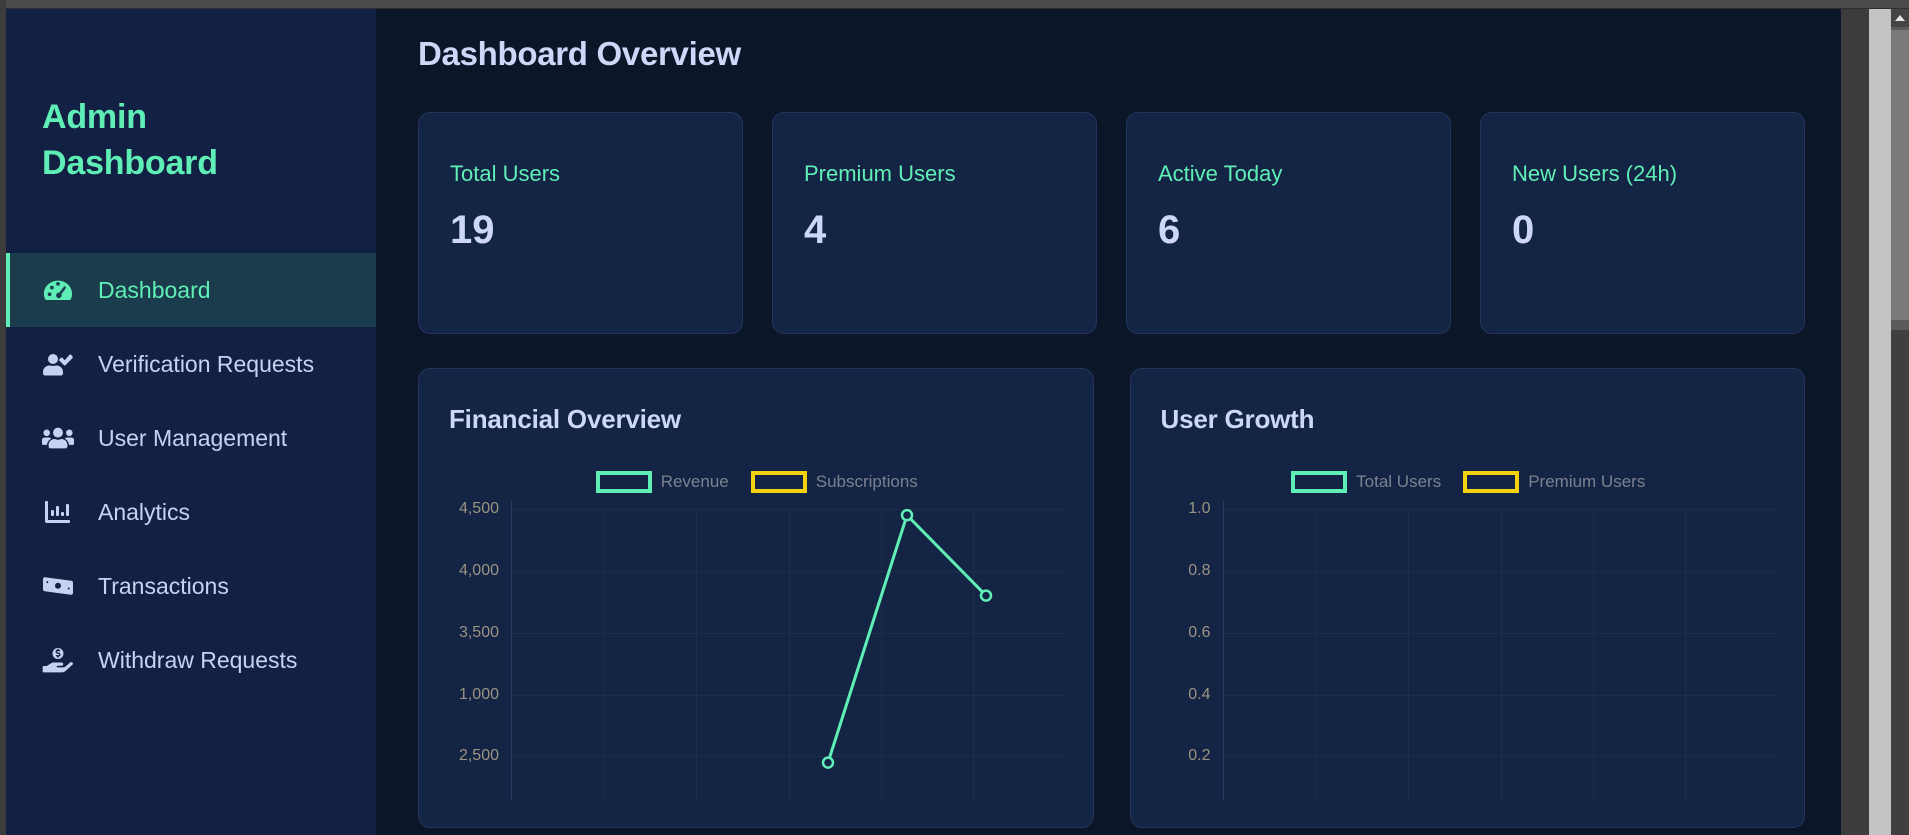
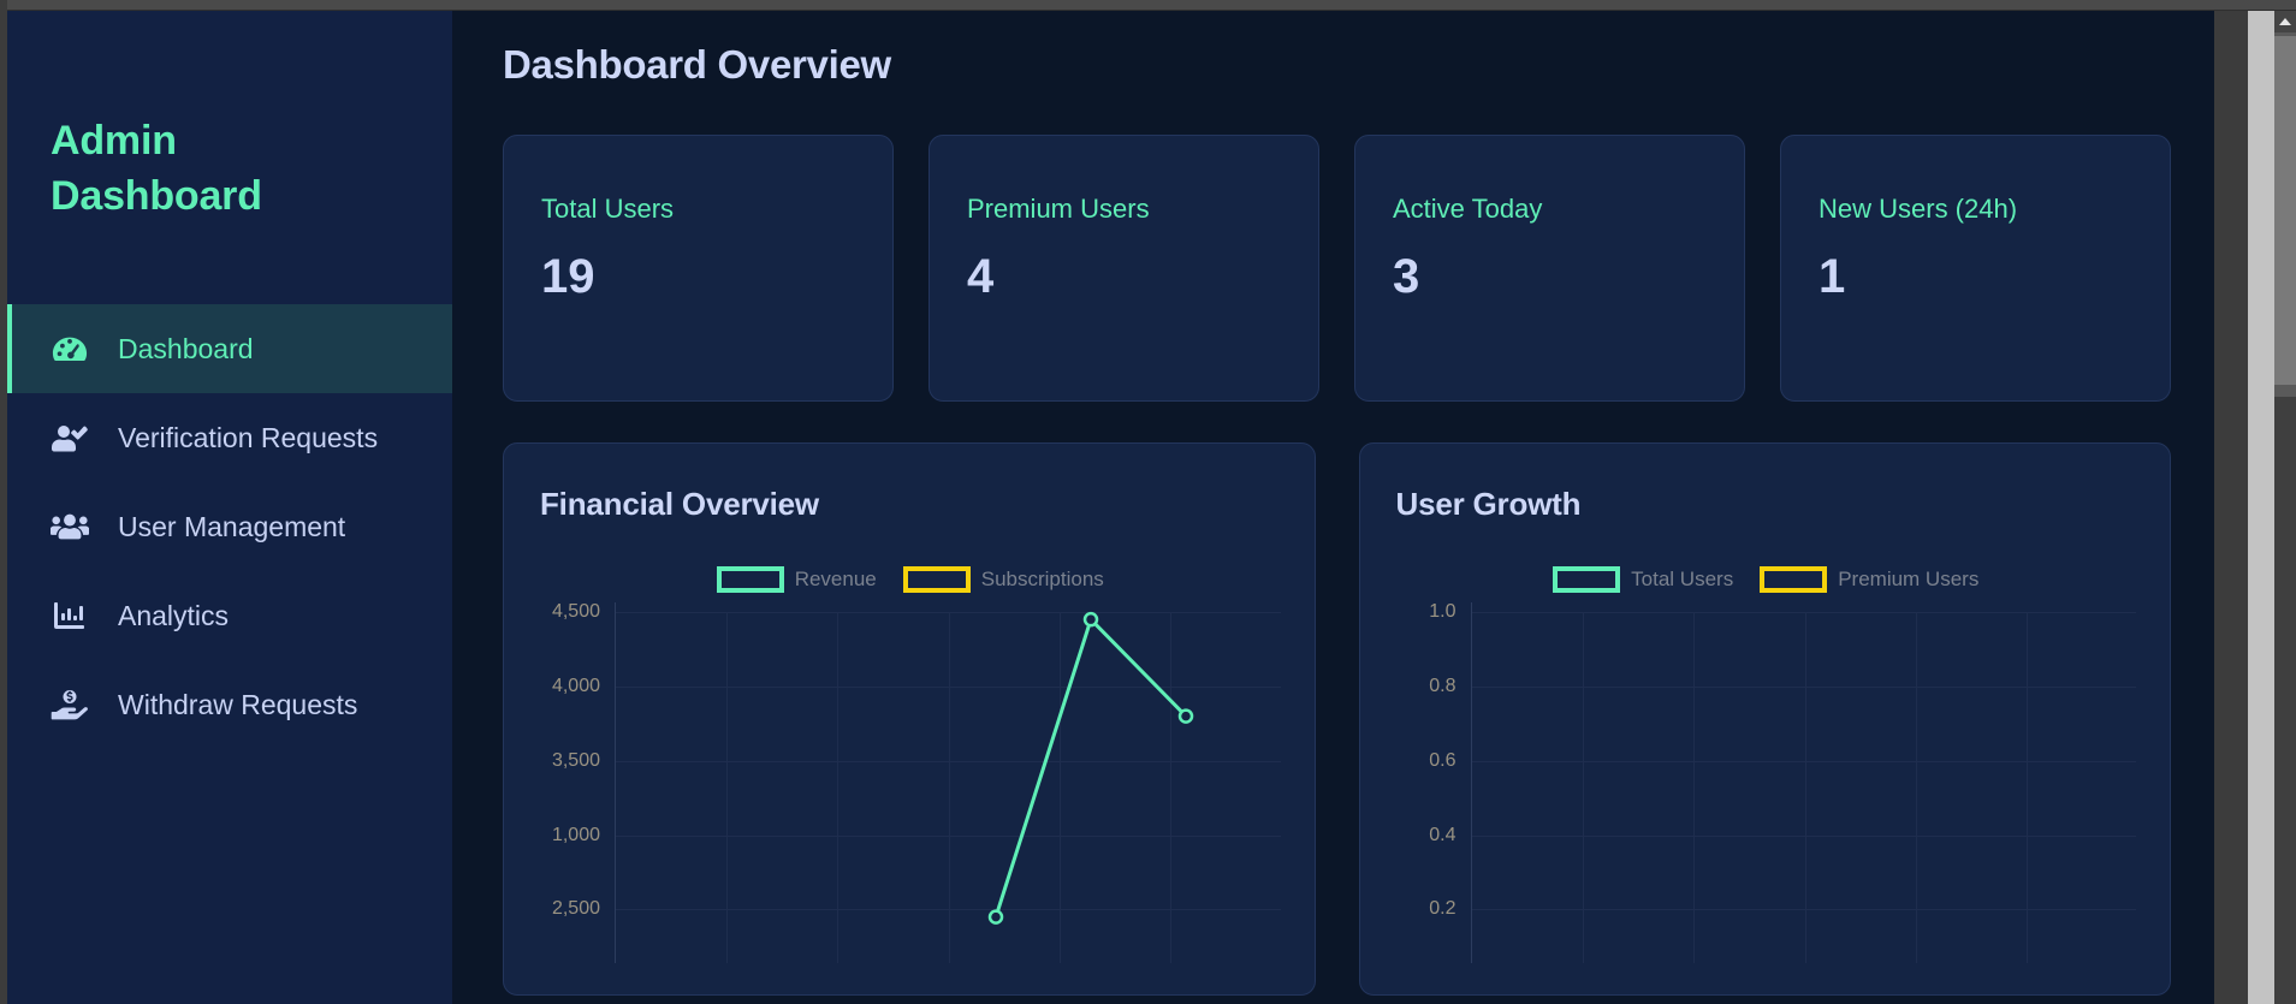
  Admin
  Dashboard
  Dashboard
  Verification Requests
  User Management
  Analytics
- Transactions
  Withdraw Requests
  Dashboard Overview
  Total Users
  19
  Premium Users
  4
  Active Today
- 6
+ 3
  New Users (24h)
- 0
+ 1
  Financial Overview
  Revenue
  Subscriptions
  4,500
  4,000
  3,500
  1,000
  2,500
  User Growth
  Total Users
  Premium Users
  1.0
  0.8
  0.6
  0.4
  0.2
